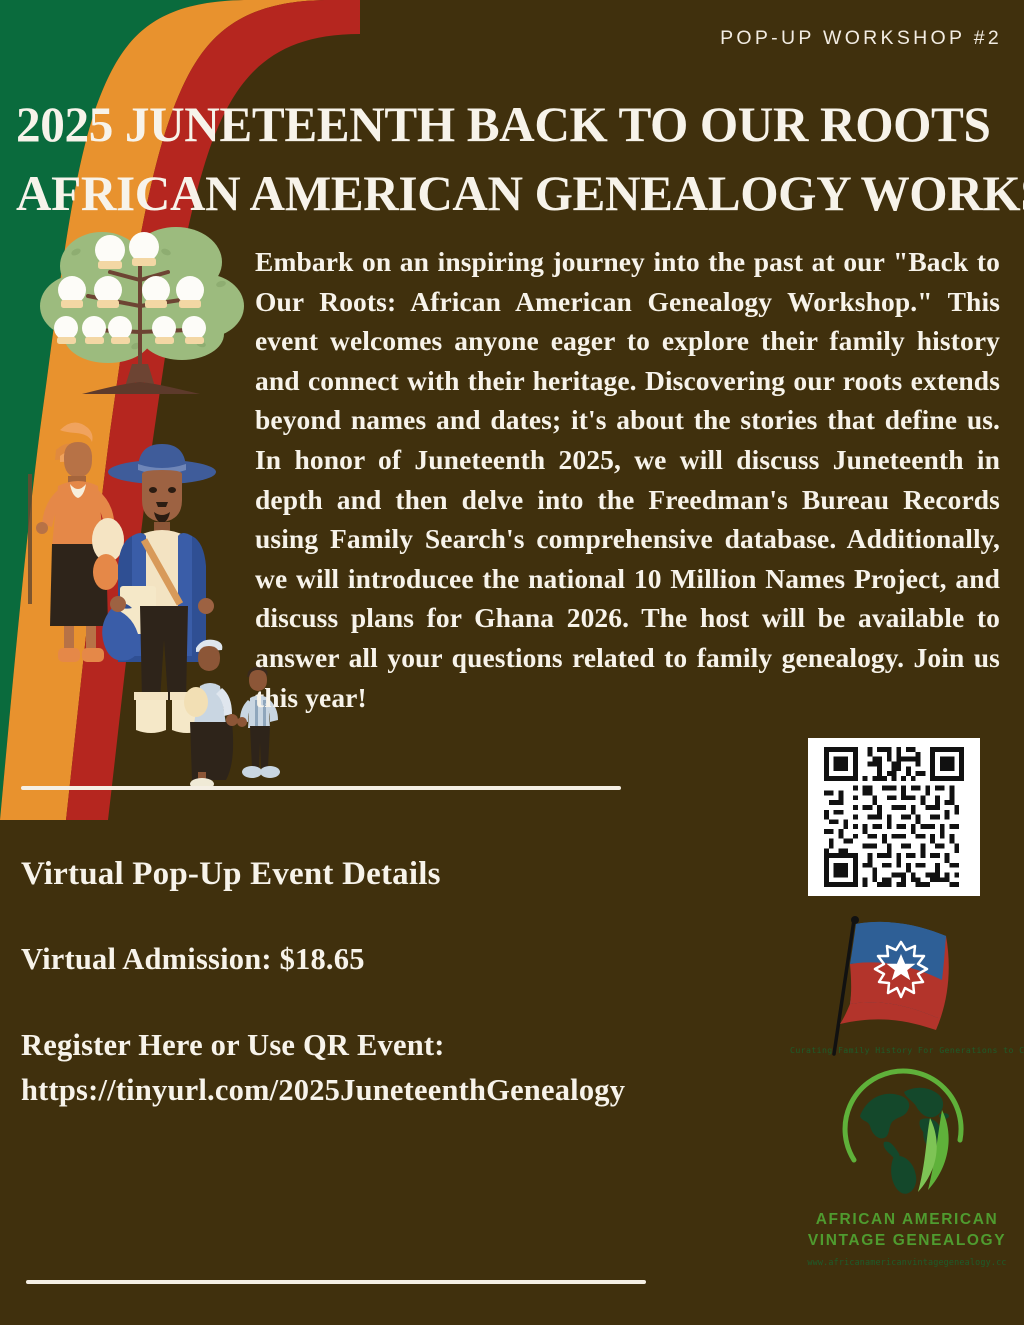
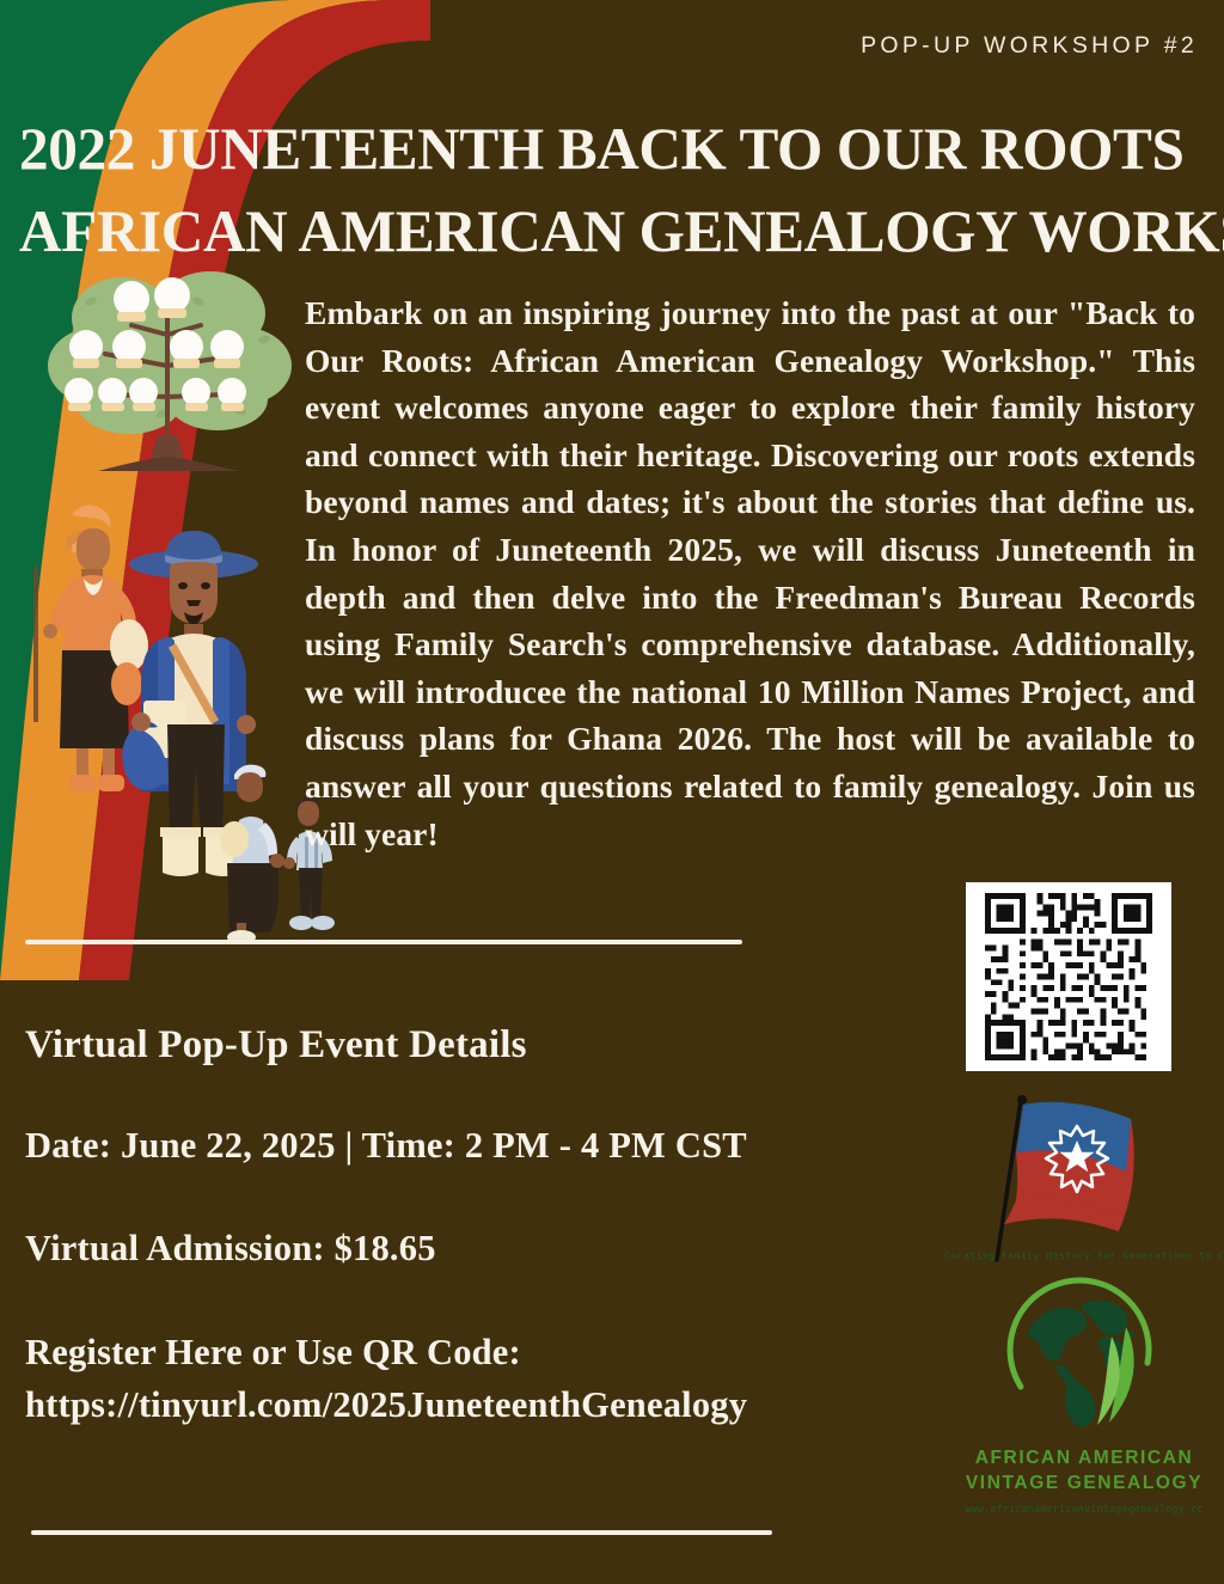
  POP-UP WORKSHOP #2
- 2025 JUNETEENTH BACK TO OUR ROOTS
+ 2022 JUNETEENTH BACK TO OUR ROOTS
  AFRICAN AMERICAN GENEALOGY WORK
- Embark on an inspiring journey into the past at our "Back to Our Roots: African American Genealogy Workshop." This event welcomes anyone eager to explore their family history and connect with their heritage. Discovering our roots extends beyond names and dates; it's about the stories that define us. In honor of Juneteenth 2025, we will discuss Juneteenth in depth and then delve into the Freedman's Bureau Records using Family Search's comprehensive database. Additionally, we will introducee the national 10 Million Names Project, and discuss plans for Ghana 2026. The host will be available to answer all your questions related to family genealogy. Join us this year!
+ Embark on an inspiring journey into the past at our "Back to Our Roots: African American Genealogy Workshop." This event welcomes anyone eager to explore their family history and connect with their heritage. Discovering our roots extends beyond names and dates; it's about the stories that define us. In honor of Juneteenth 2025, we will discuss Juneteenth in depth and then delve into the Freedman's Bureau Records using Family Search's comprehensive database. Additionally, we will introducee the national 10 Million Names Project, and discuss plans for Ghana 2026. The host will be available to answer all your questions related to family genealogy. Join us will year!
  Virtual Pop-Up Event Details
+ Date: June 22, 2025 | Time: 2 PM - 4 PM CST
  Virtual Admission: $18.65
- Register Here or Use QR Event:
+ Register Here or Use QR Code:
  https://tinyurl.com/2025JuneteenthGenealogy
  Curating Family History For Generations to C
  AFRICAN AMERICAN
  VINTAGE GENEALOGY
  www.africanamericanvintagegenealogy.cc
